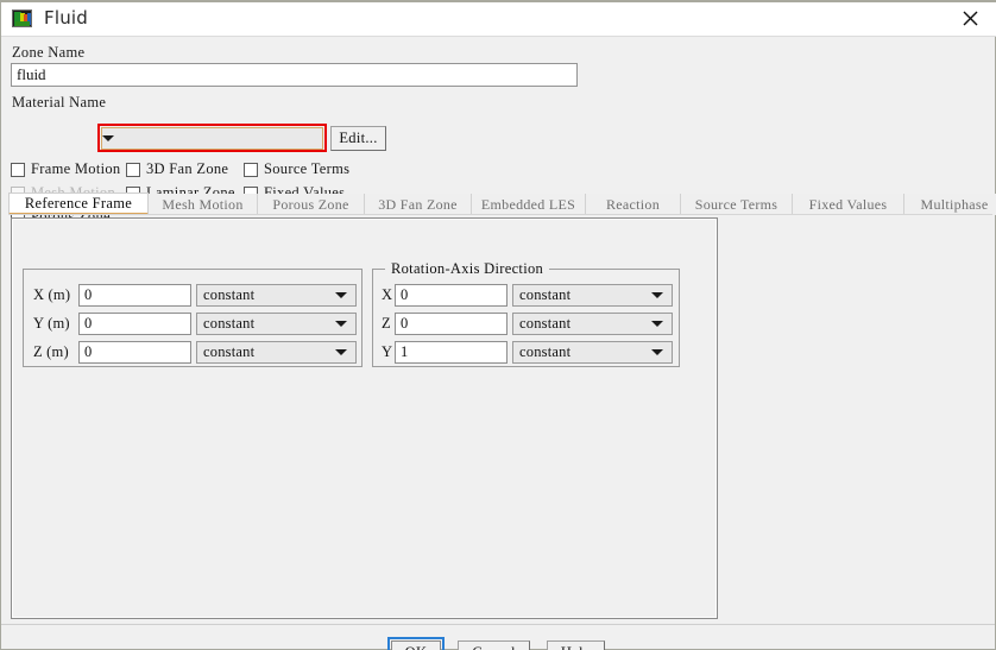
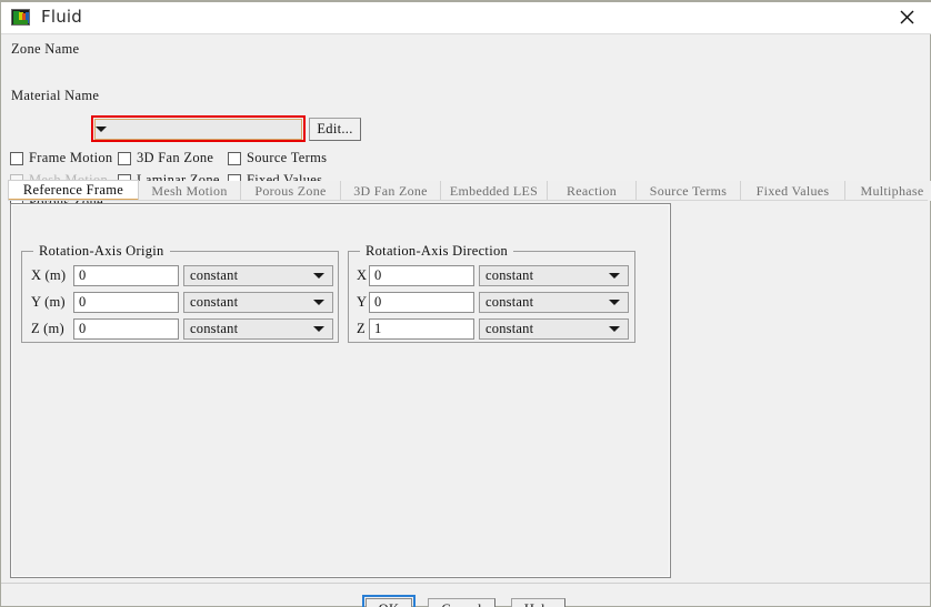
  Fluid
  Zone Name
- fluid
  Material Name
  Edit...
  Frame Motion
  3D Fan Zone
  Source Terms
  Laminar Zone
  Fixed Values
  Porous Zone
  Reference Frame
  Mesh Motion
  Porous Zone
  3D Fan Zone
  Embedded LES
  Reaction
  Source Terms
  Fixed Values
  Multiphase
+ Rotation-Axis Origin
  X (m)
  0
  constant
  Y (m)
  0
  constant
  Z (m)
  0
  constant
  Rotation-Axis Direction
  X
  0
  constant
- Z
+ Y
  0
  constant
- Y
+ Z
  1
  constant
